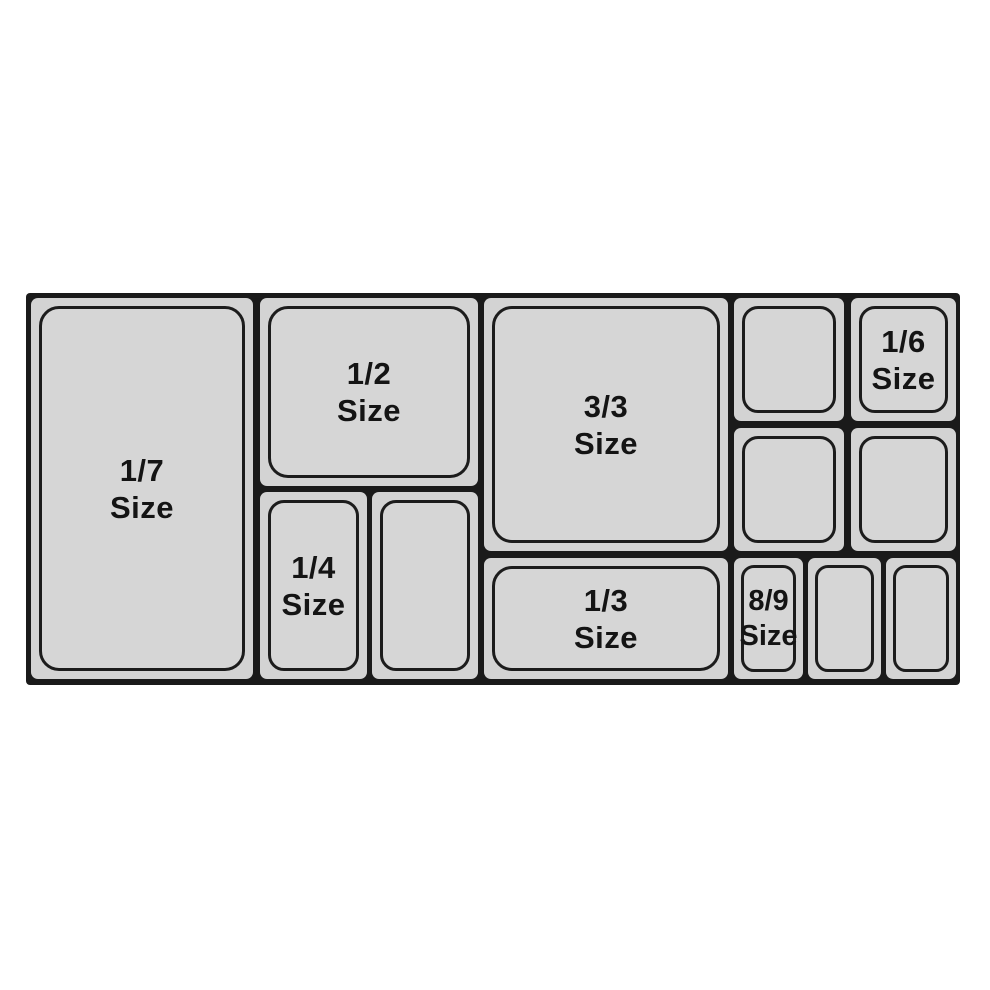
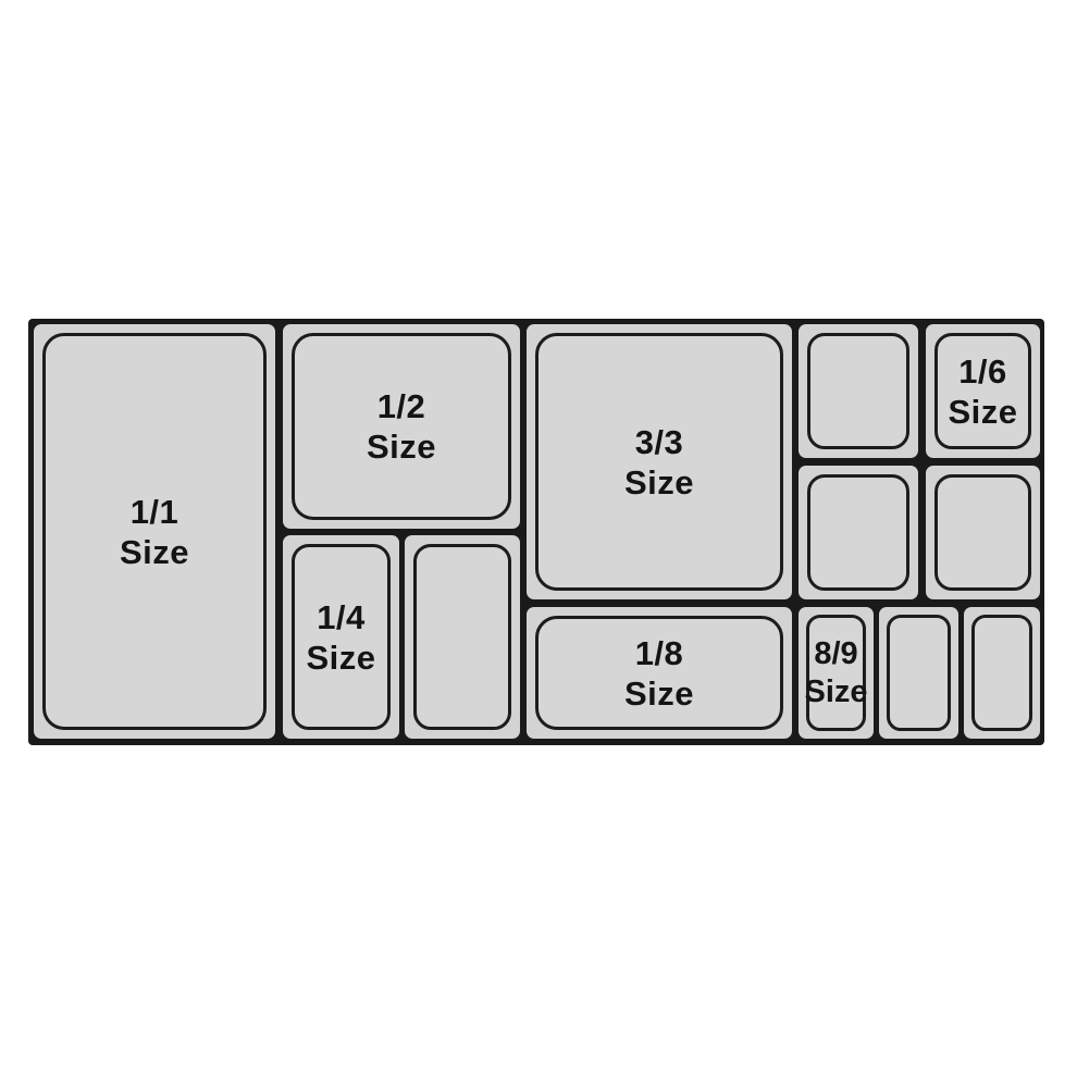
- 1/7
+ 1/1
  Size
  1/2
  Size
  1/4
  Size
  3/3
  Size
- 1/3
+ 1/8
  Size
  1/6
  Size
  8/9
  Size
